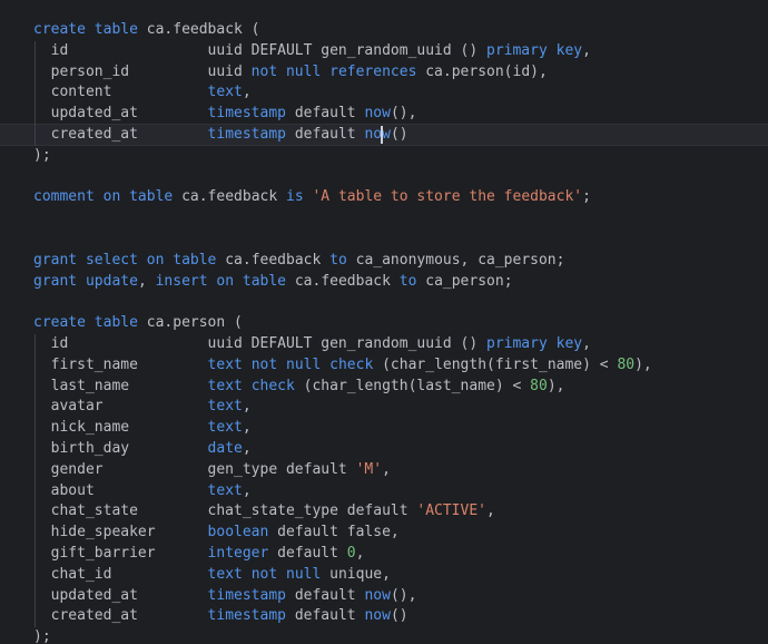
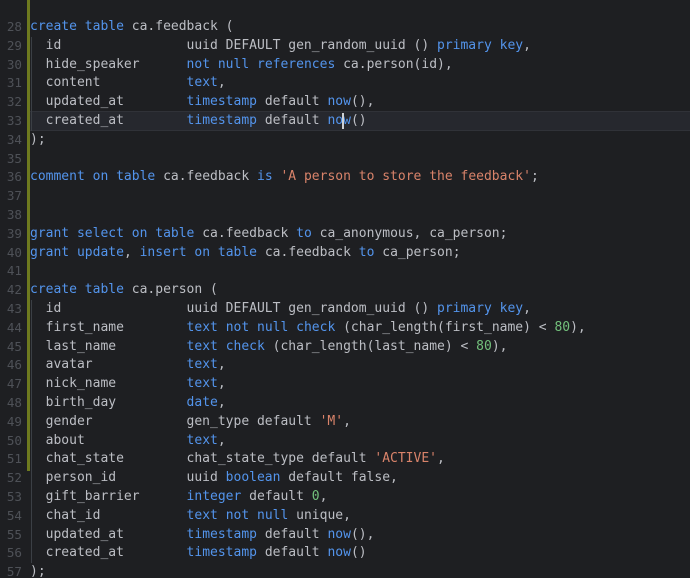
+ 28
+ 29
+ 30
+ 31
+ 32
+ 33
+ 34
+ 35
+ 36
+ 37
+ 38
+ 39
+ 40
+ 41
+ 42
+ 43
+ 44
+ 45
+ 46
+ 47
+ 48
+ 49
+ 50
+ 51
+ 52
+ 53
+ 54
+ 55
+ 56
+ 57
  create table ca.feedback (
  id uuid DEFAULT gen_random_uuid () primary key,
- person_id uuid not null references ca.person(id),
+ hide_speaker not null references ca.person(id),
  content text,
  updated_at timestamp default now(),
  created_at timestamp default now()
  );
- comment on table ca.feedback is 'A table to store the feedback';
+ comment on table ca.feedback is 'A person to store the feedback';
  grant select on table ca.feedback to ca_anonymous, ca_person;
  grant update, insert on table ca.feedback to ca_person;
  create table ca.person (
  id uuid DEFAULT gen_random_uuid () primary key,
  first_name text not null check (char_length(first_name) < 80),
  last_name text check (char_length(last_name) < 80),
  avatar text,
  nick_name text,
  birth_day date,
  gender gen_type default 'M',
  about text,
  chat_state chat_state_type default 'ACTIVE',
- hide_speaker boolean default false,
+ person_id uuid boolean default false,
  gift_barrier integer default 0,
  chat_id text not null unique,
  updated_at timestamp default now(),
  created_at timestamp default now()
  );
